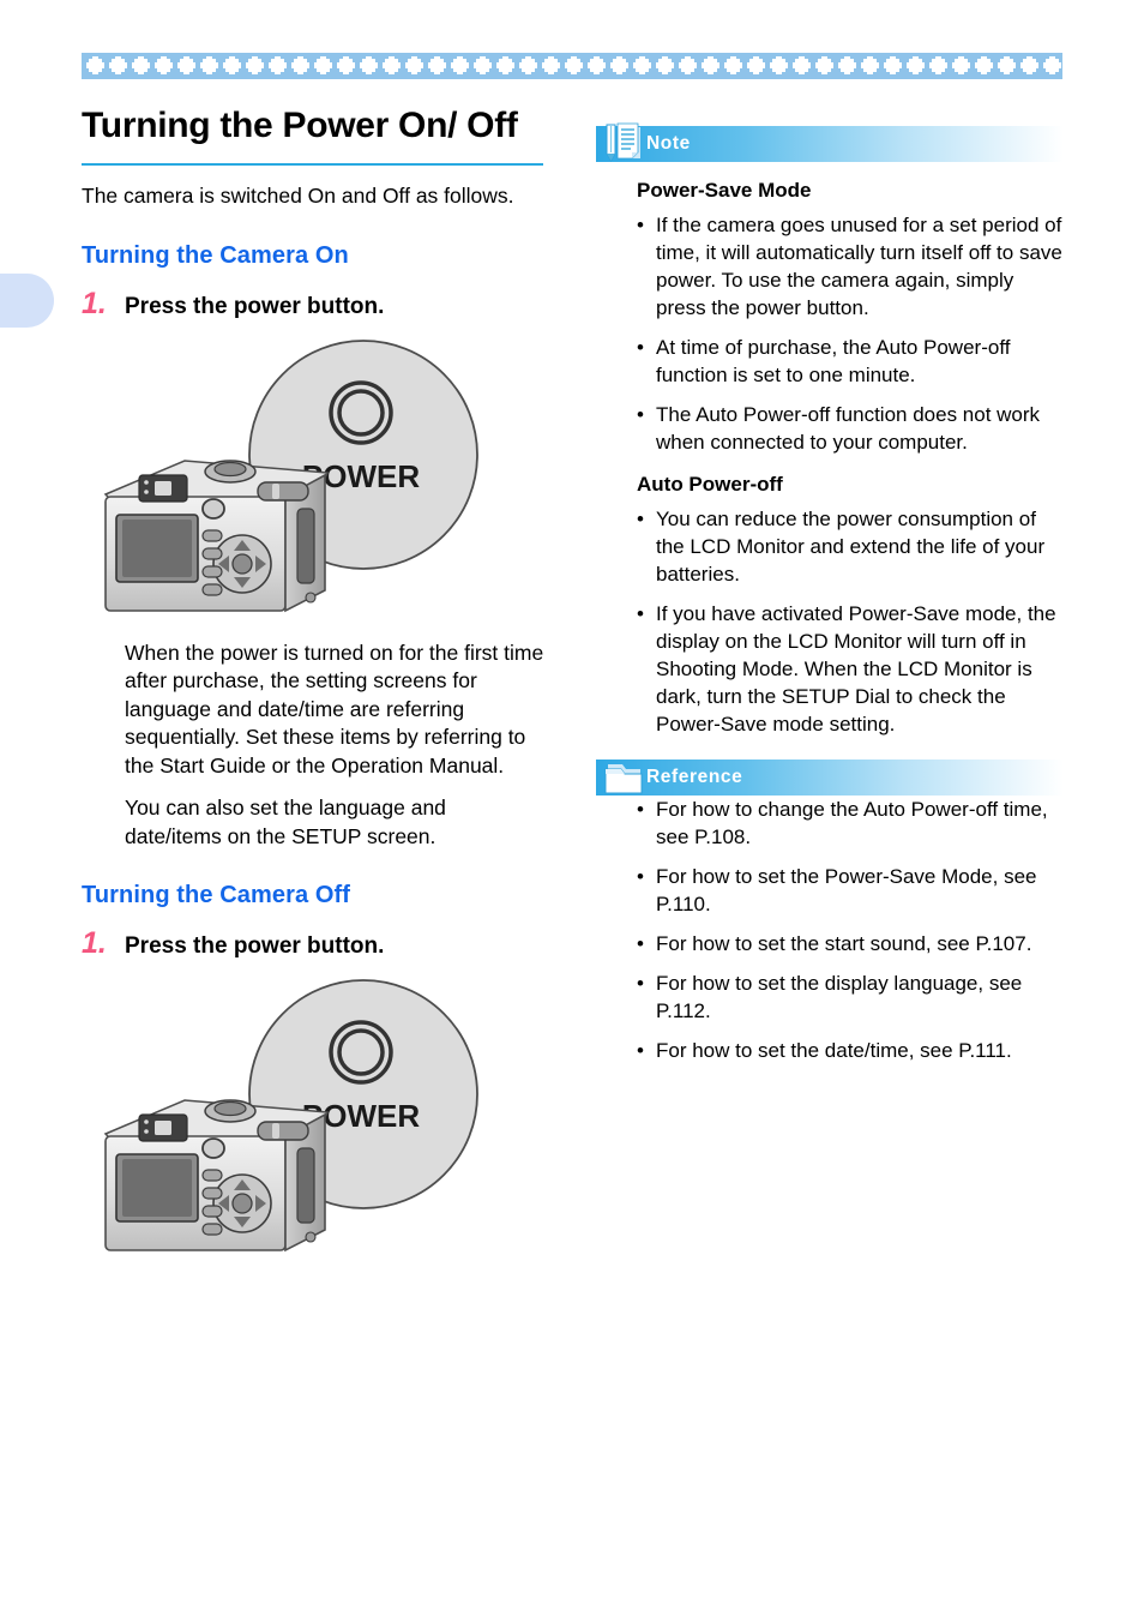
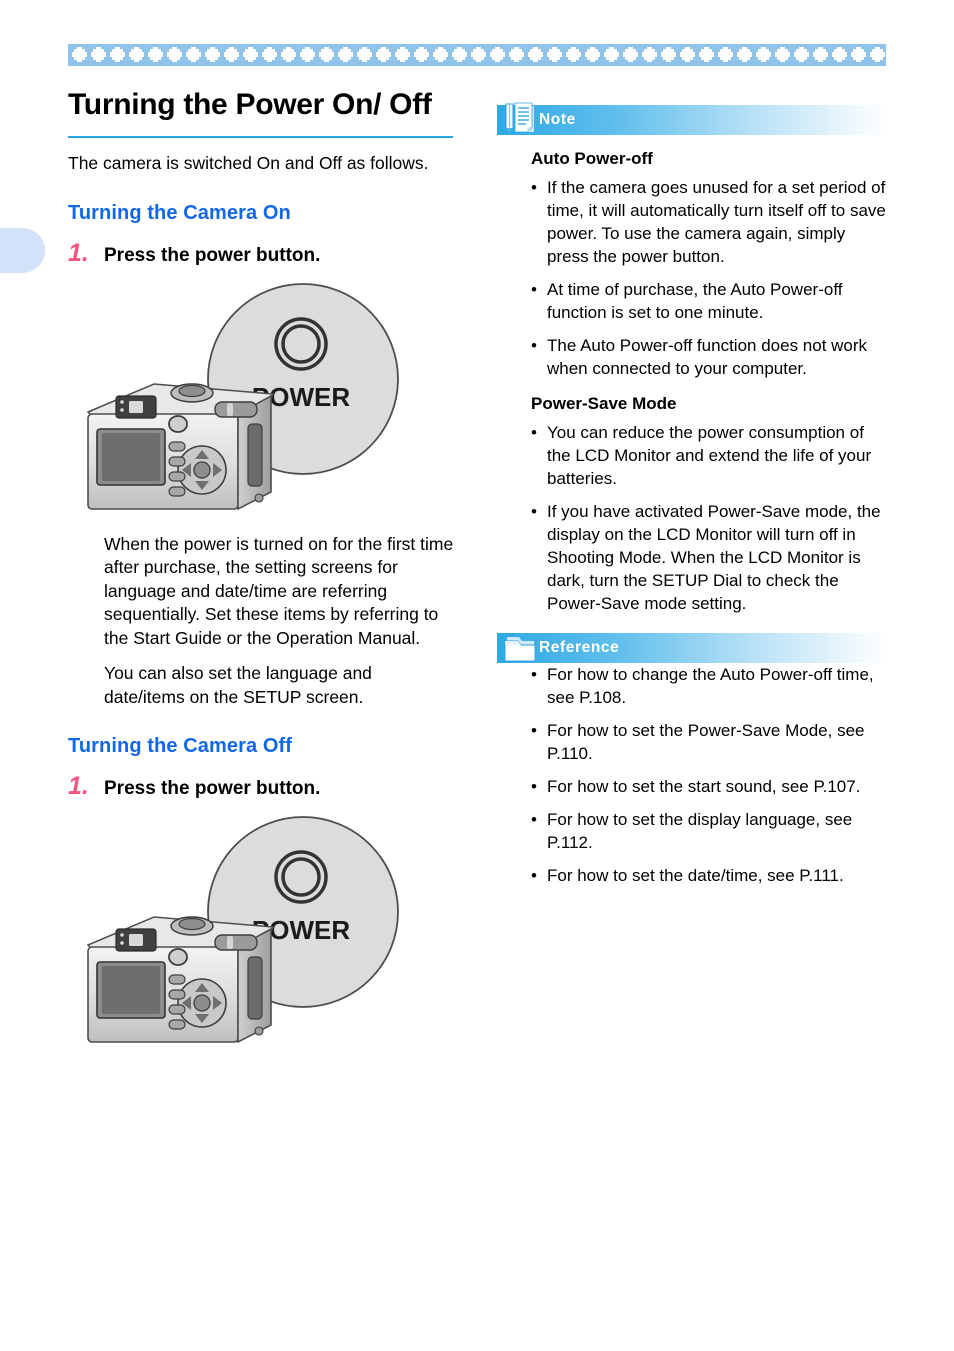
  Turning the Power On/ Off
  The camera is switched On and Off as follows.
  Turning the Camera On
  1.
  Press the power button.
  OWER
  When the power is turned on for the first time after purchase, the setting screens for language and date/time are referring sequentially. Set these items by referring to the Start Guide or the Operation Manual.
  You can also set the language and date/items on the SETUP screen.
  Turning the Camera Off
  1.
  Press the power button.
  OWER
  Note
- Power-Save Mode
+ Auto Power-off
  If the camera goes unused for a set period of time, it will automatically turn itself off to save power. To use the camera again, simply press the power button.
  At time of purchase, the Auto Power-off function is set to one minute.
  The Auto Power-off function does not work when connected to your computer.
- Auto Power-off
+ Power-Save Mode
  You can reduce the power consumption of the LCD Monitor and extend the life of your batteries.
  If you have activated Power-Save mode, the display on the LCD Monitor will turn off in Shooting Mode. When the LCD Monitor is dark, turn the SETUP Dial to check the Power-Save mode setting.
  Reference
  For how to change the Auto Power-off time, see P.108.
  For how to set the Power-Save Mode, see P.110.
  For how to set the start sound, see P.107.
  For how to set the display language, see P.112.
  For how to set the date/time, see P.111.
